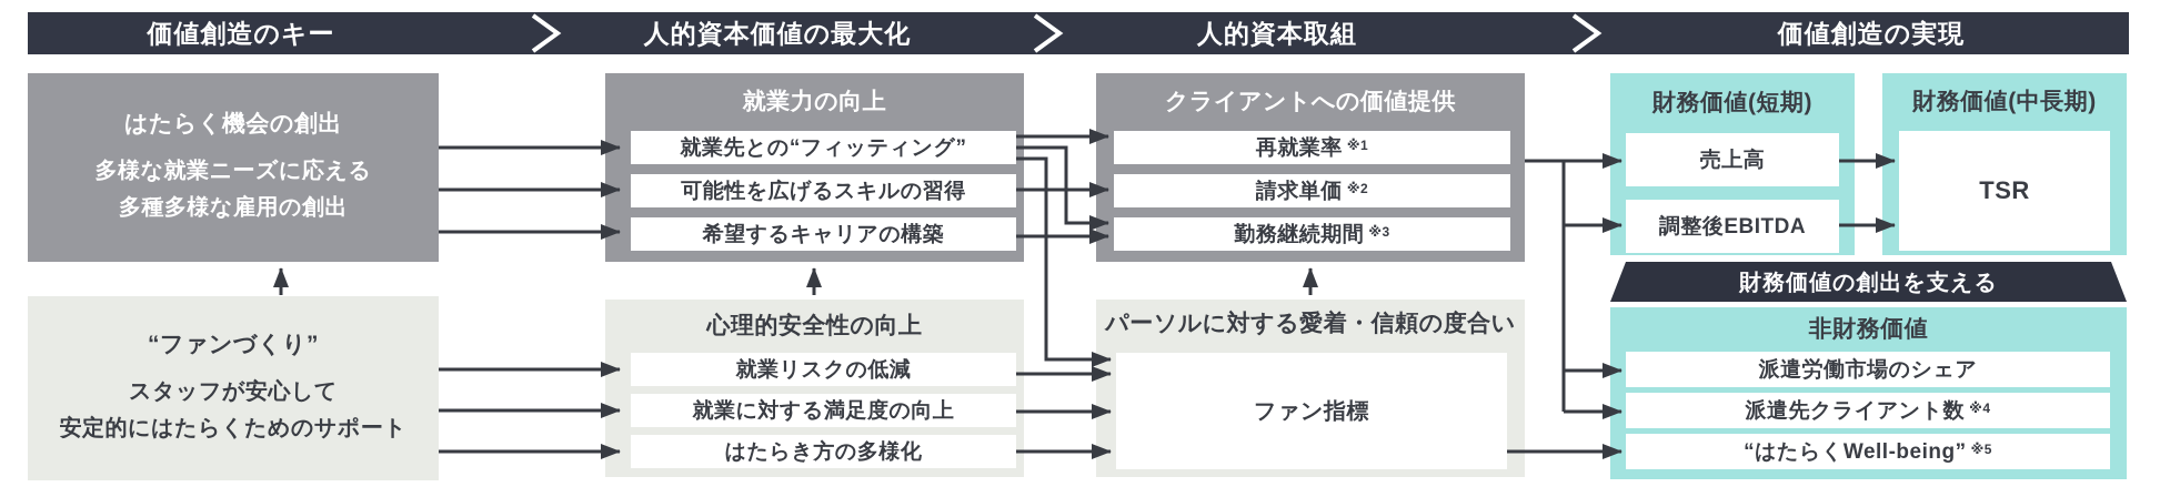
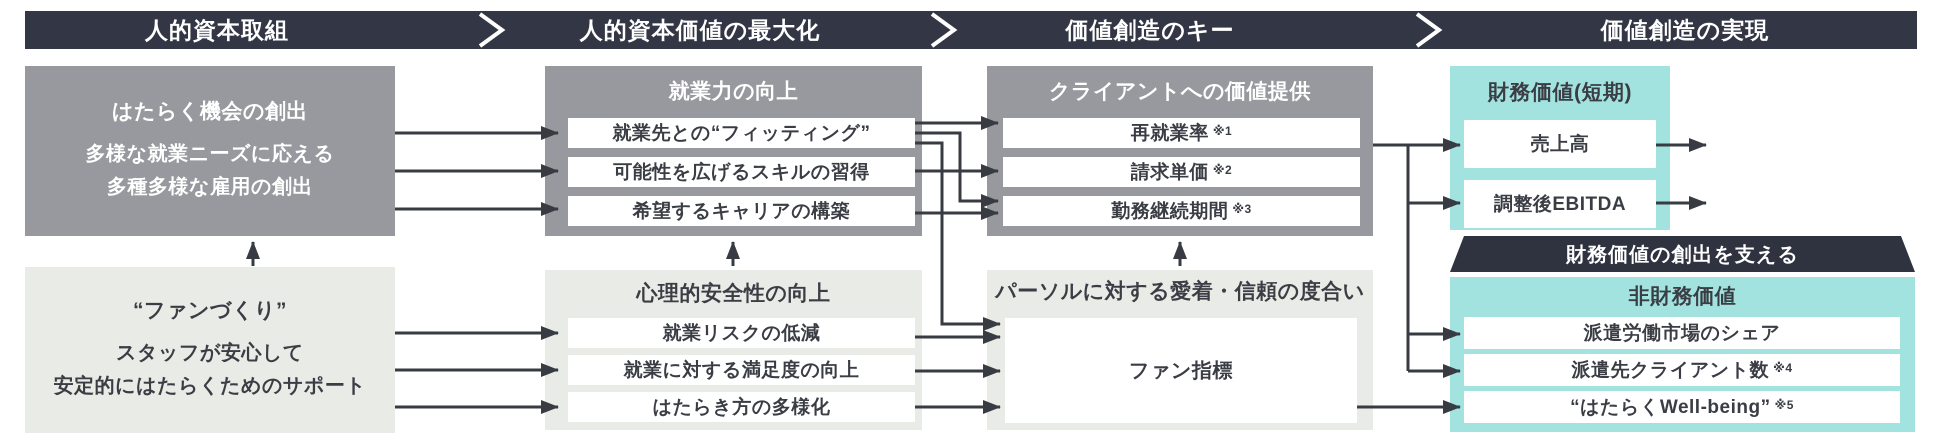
- 価値創造のキー
+ 人的資本取組
  人的資本価値の最大化
- 人的資本取組
+ 価値創造のキー
  価値創造の実現
  はたらく機会の創出
  多様な就業ニーズに応える
  多種多様な雇用の創出
  “ファンづくり”
  スタッフが安心して
  安定的にはたらくためのサポート
  就業力の向上
  就業先との“フィッティング”
  可能性を広げるスキルの習得
  希望するキャリアの構築
  心理的安全性の向上
  就業リスクの低減
  就業に対する満足度の向上
  はたらき方の多様化
  クライアントへの価値提供
  再就業率
  ※1
  請求単価
  ※2
  勤務継続期間
  ※3
  パーソルに対する愛着・信頼の度合い
  ファン指標
  財務価値(短期)
  売上高
  調整後EBITDA
- 財務価値(中長期)
- TSR
  財務価値の創出を支える
  非財務価値
  派遣労働市場のシェア
  派遣先クライアント数
  ※4
  “はたらくWell-being”
  ※5
